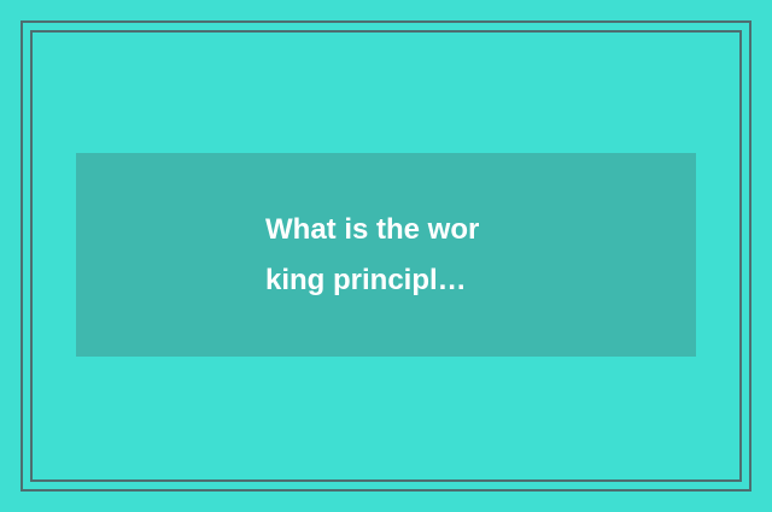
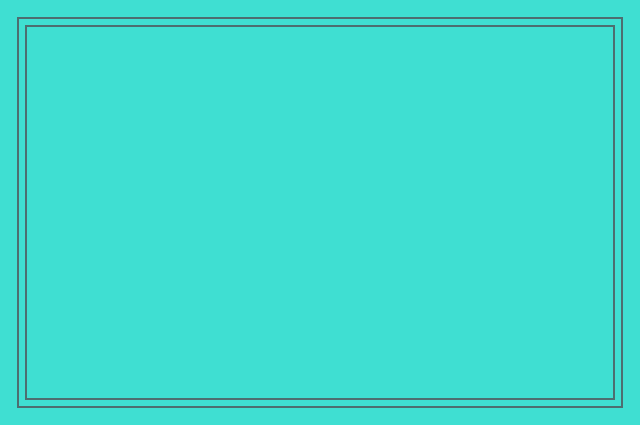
- What is the wor
- king principl…
